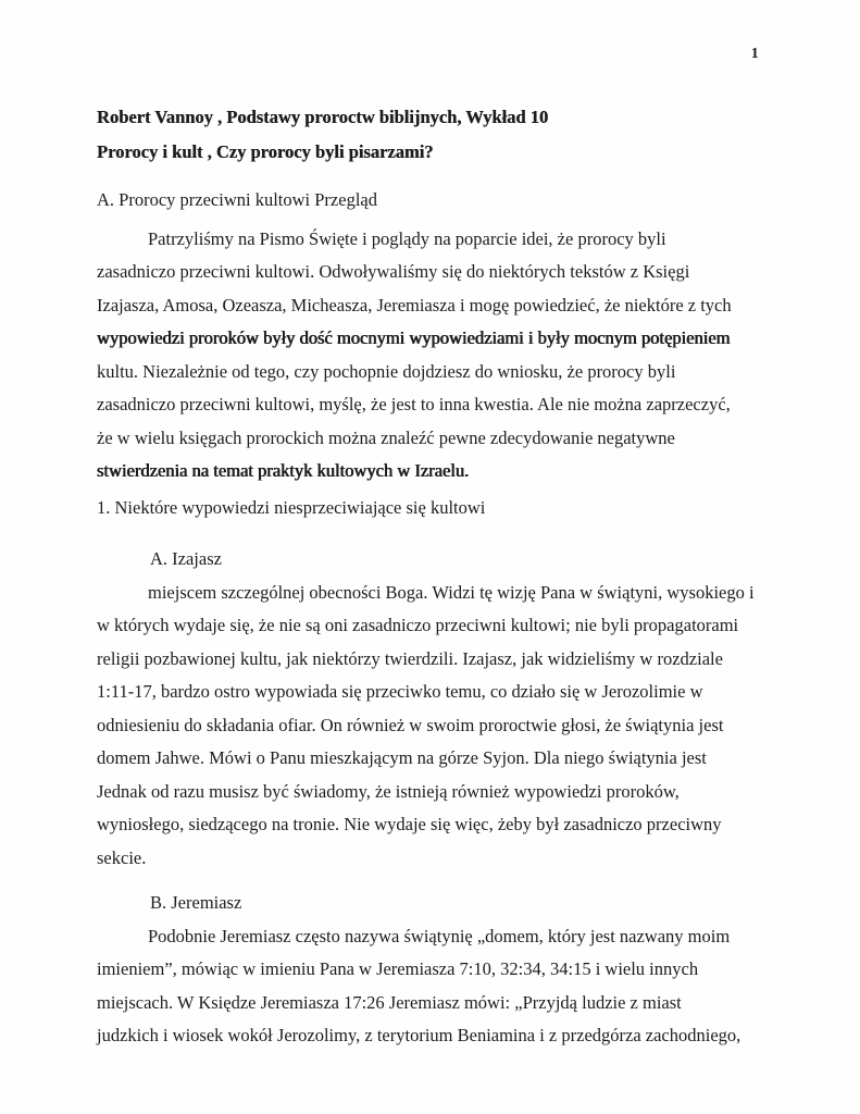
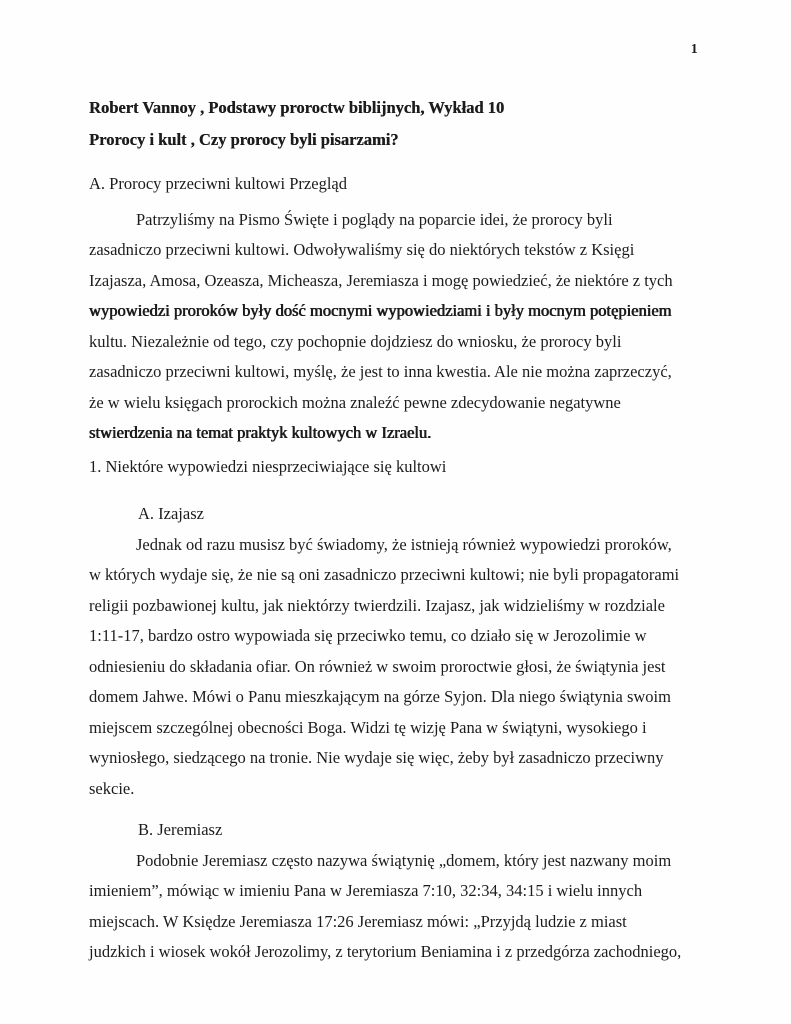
  1
  Robert Vannoy , Podstawy proroctw biblijnych, Wykład 10
  Prorocy i kult , Czy prorocy byli pisarzami?
  A. Prorocy przeciwni kultowi Przegląd
  Patrzyliśmy na Pismo Święte i poglądy na poparcie idei, że prorocy byli
  zasadniczo przeciwni kultowi. Odwoływaliśmy się do niektórych tekstów z Księgi
  Izajasza, Amosa, Ozeasza, Micheasza, Jeremiasza i mogę powiedzieć, że niektóre z tych
  wypowiedzi proroków były dość mocnymi wypowiedziami i były mocnym potępieniem
  kultu. Niezależnie od tego, czy pochopnie dojdziesz do wniosku, że prorocy byli
  zasadniczo przeciwni kultowi, myślę, że jest to inna kwestia. Ale nie można zaprzeczyć,
  że w wielu księgach prorockich można znaleźć pewne zdecydowanie negatywne
  stwierdzenia na temat praktyk kultowych w Izraelu.
  1. Niektóre wypowiedzi niesprzeciwiające się kultowi
  A. Izajasz
- miejscem szczególnej obecności Boga. Widzi tę wizję Pana w świątyni, wysokiego i
+ Jednak od razu musisz być świadomy, że istnieją również wypowiedzi proroków,
  w których wydaje się, że nie są oni zasadniczo przeciwni kultowi; nie byli propagatorami
  religii pozbawionej kultu, jak niektórzy twierdzili. Izajasz, jak widzieliśmy w rozdziale
  1:11-17, bardzo ostro wypowiada się przeciwko temu, co działo się w Jerozolimie w
  odniesieniu do składania ofiar. On również w swoim proroctwie głosi, że świątynia jest
- domem Jahwe. Mówi o Panu mieszkającym na górze Syjon. Dla niego świątynia jest
+ domem Jahwe. Mówi o Panu mieszkającym na górze Syjon. Dla niego świątynia swoim
- Jednak od razu musisz być świadomy, że istnieją również wypowiedzi proroków,
+ miejscem szczególnej obecności Boga. Widzi tę wizję Pana w świątyni, wysokiego i
  wyniosłego, siedzącego na tronie. Nie wydaje się więc, żeby był zasadniczo przeciwny
  sekcie.
  B. Jeremiasz
  Podobnie Jeremiasz często nazywa świątynię „domem, który jest nazwany moim
  imieniem”, mówiąc w imieniu Pana w Jeremiasza 7:10, 32:34, 34:15 i wielu innych
  miejscach. W Księdze Jeremiasza 17:26 Jeremiasz mówi: „Przyjdą ludzie z miast
  judzkich i wiosek wokół Jerozolimy, z terytorium Beniamina i z przedgórza zachodniego,
